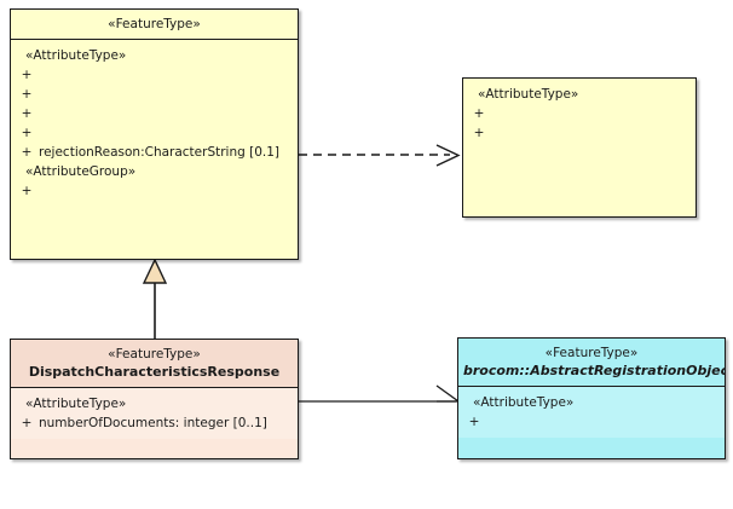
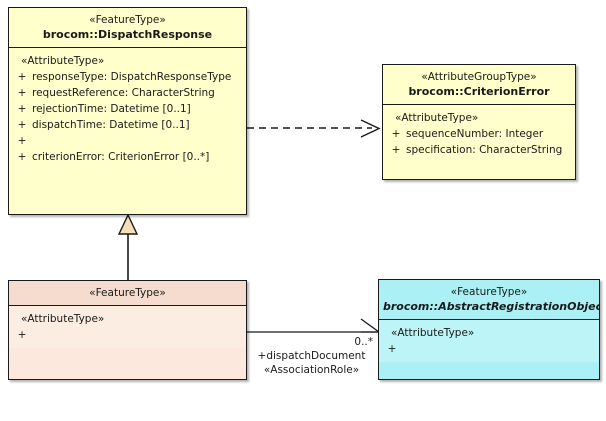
  «FeatureType»
+ brocom::DispatchResponse
  «AttributeType»
  +
+ responseType: DispatchResponseType
  +
+ requestReference: CharacterString
  +
+ rejectionTime: Datetime [0..1]
  +
+ dispatchTime: Datetime [0..1]
  +
- rejectionReason:CharacterString [0.1]
- «AttributeGroup»
  +
+ criterionError: CriterionError [0..*]
+ «AttributeGroupType»
+ brocom::CriterionError
  «AttributeType»
  +
+ sequenceNumber: Integer
  +
+ specification: CharacterString
  «FeatureType»
- DispatchCharacteristicsResponse
  «AttributeType»
  +
- numberOfDocuments: integer [0..1]
  «FeatureType»
  brocom::AbstractRegistrationObjec
  «AttributeType»
  +
+ 0..*
+ +dispatchDocument
+ «AssociationRole»
